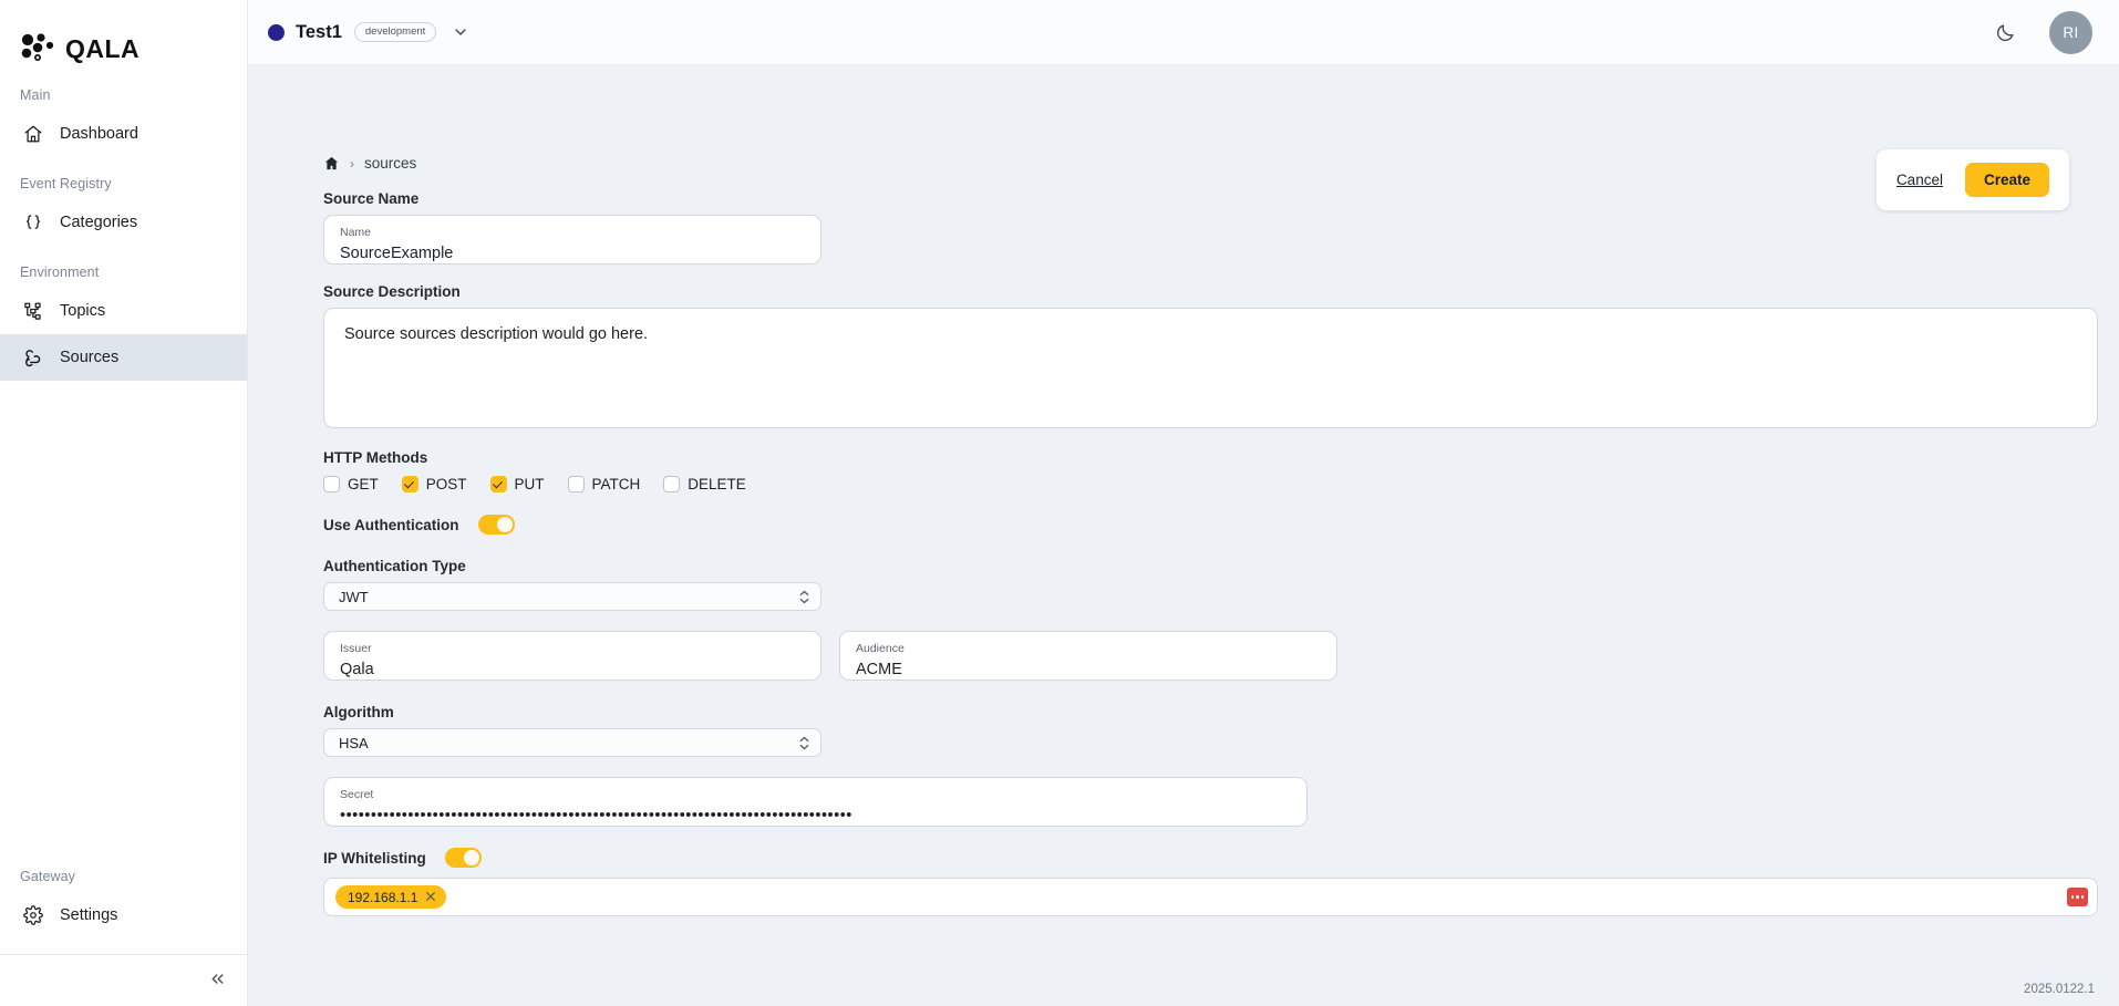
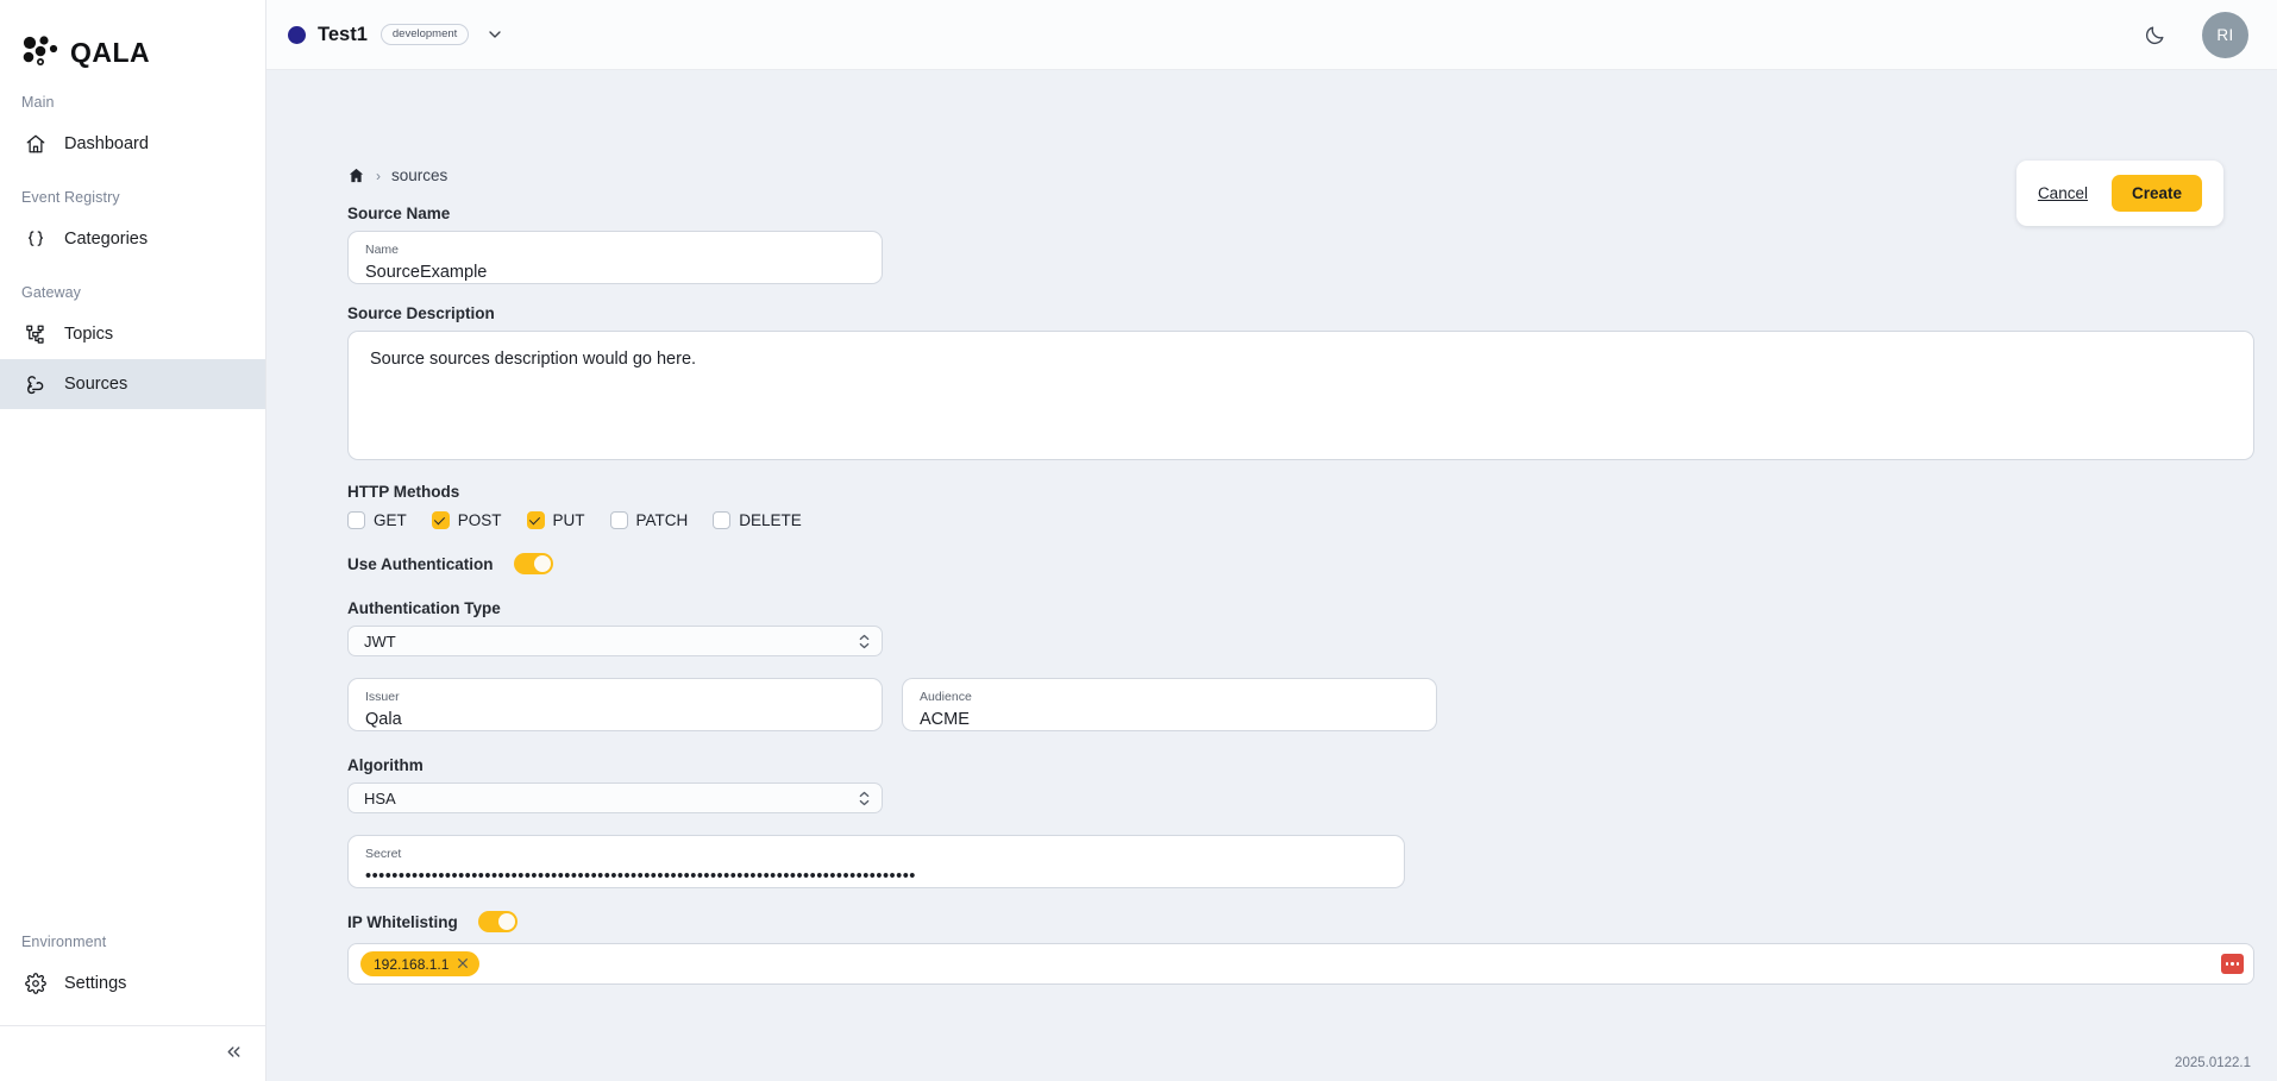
  QALA
  Main
  Dashboard
  Event Registry
  Categories
- Environment
+ Gateway
  Topics
  Sources
- Gateway
+ Environment
  Settings
  Test1
  development
  RI
  ›
  sources
  Source Name
  Name
  SourceExample
  Source Description
  Source sources description would go here.
  HTTP Methods
  GET
  POST
  PUT
  PATCH
  DELETE
  Use Authentication
  Authentication Type
  JWT
  Issuer
  Qala
  Audience
  ACME
  Algorithm
  HSA
  Secret
  •••••••••••••••••••••••••••••••••••••••••••••••••••••••••••••••••••••••••••••••••••
  IP Whitelisting
  192.168.1.1
  Cancel
  Create
  2025.0122.1
